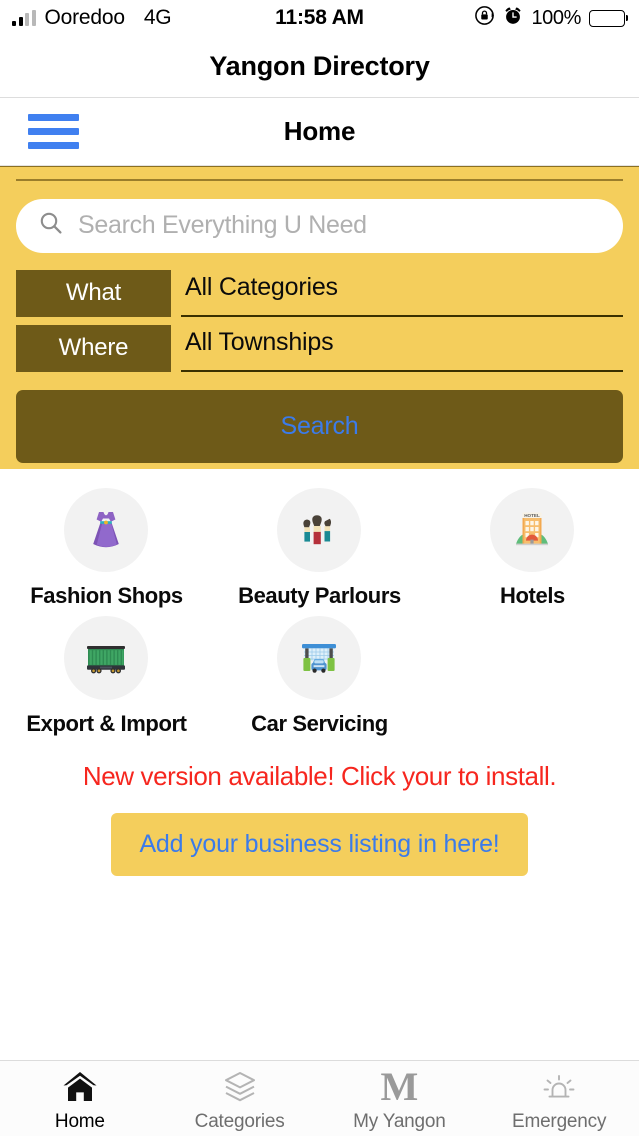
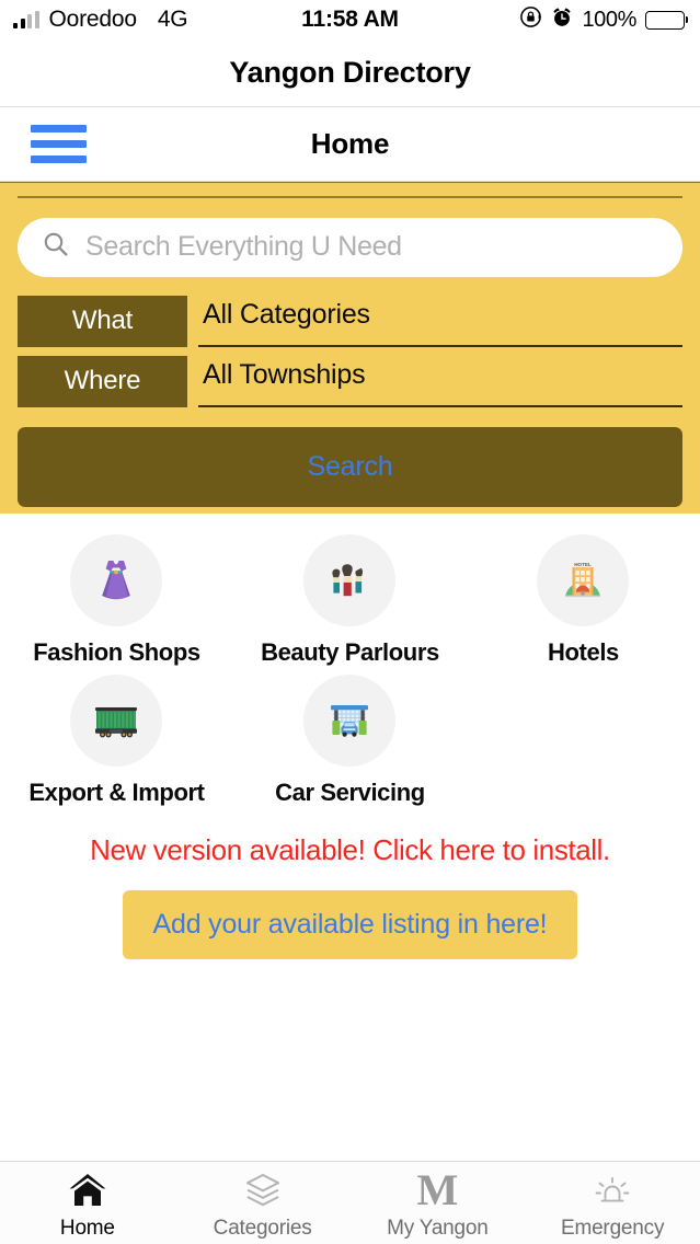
  Ooredoo
  4G
  11:58 AM
  100%
  Yangon Directory
  Home
  Search Everything U Need
  What
  All Categories
  Where
  All Townships
  Search
  Fashion Shops
  Beauty Parlours
  Hotels
  Export & Import
  Car Servicing
- New version available! Click your to install.
+ New version available! Click here to install.
- Add your business listing in here!
+ Add your available listing in here!
  Home
  Categories
  M
  My Yangon
  Emergency
